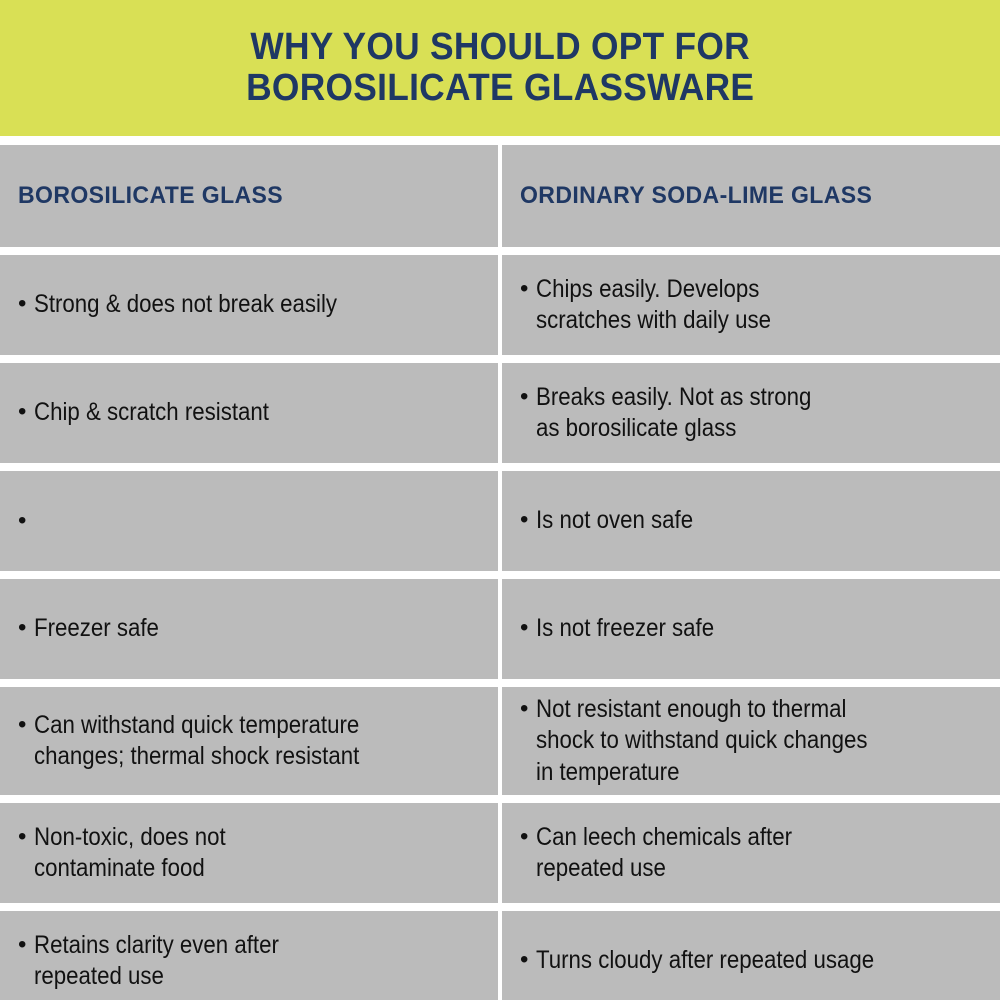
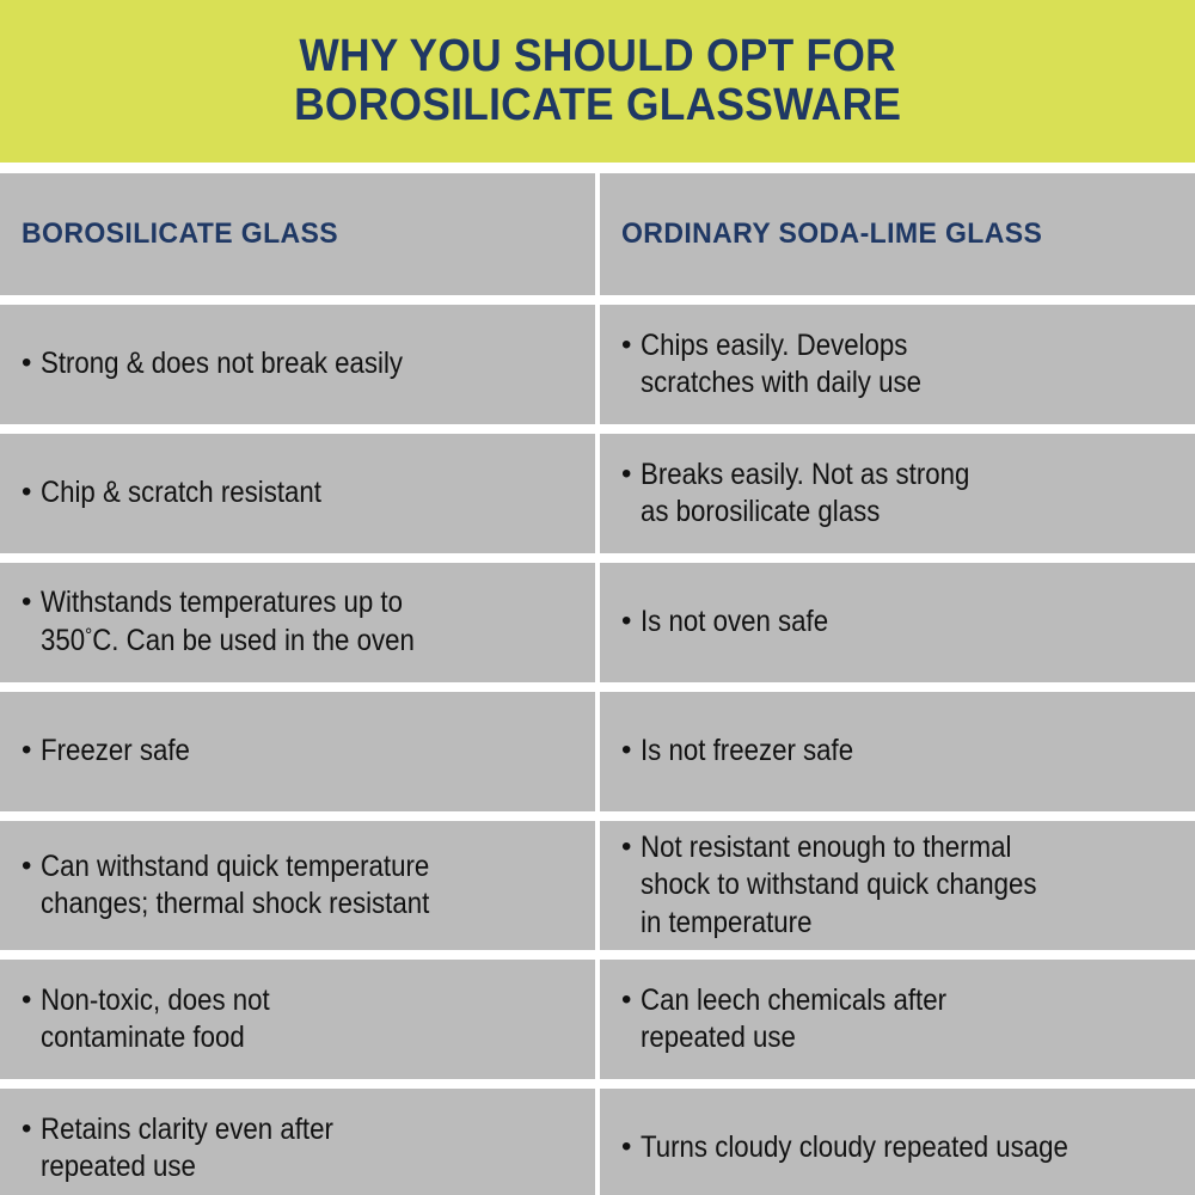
  WHY YOU SHOULD OPT FOR
  BOROSILICATE GLASSWARE
  BOROSILICATE GLASS
  ORDINARY SODA-LIME GLASS
  •
  Strong & does not break easily
  •
  Chips easily. Develops
  scratches with daily use
  •
  Chip & scratch resistant
  •
  Breaks easily. Not as strong
  as borosilicate glass
  •
+ Withstands temperatures up to
+ 350°C. Can be used in the oven
  •
  Is not oven safe
  •
  Freezer safe
  •
  Is not freezer safe
  •
  Can withstand quick temperature
  changes; thermal shock resistant
  •
  Not resistant enough to thermal
  shock to withstand quick changes
  in temperature
  •
  Non-toxic, does not
  contaminate food
  •
  Can leech chemicals after
  repeated use
  •
  Retains clarity even after
  repeated use
  •
- Turns cloudy after repeated usage
+ Turns cloudy cloudy repeated usage
